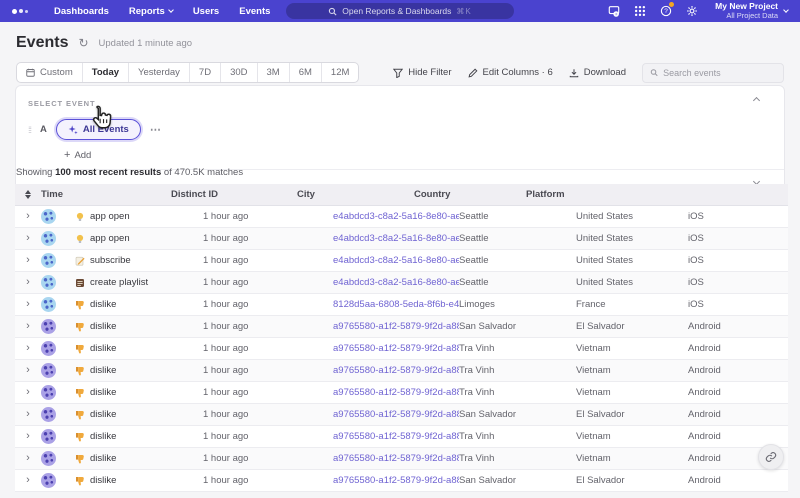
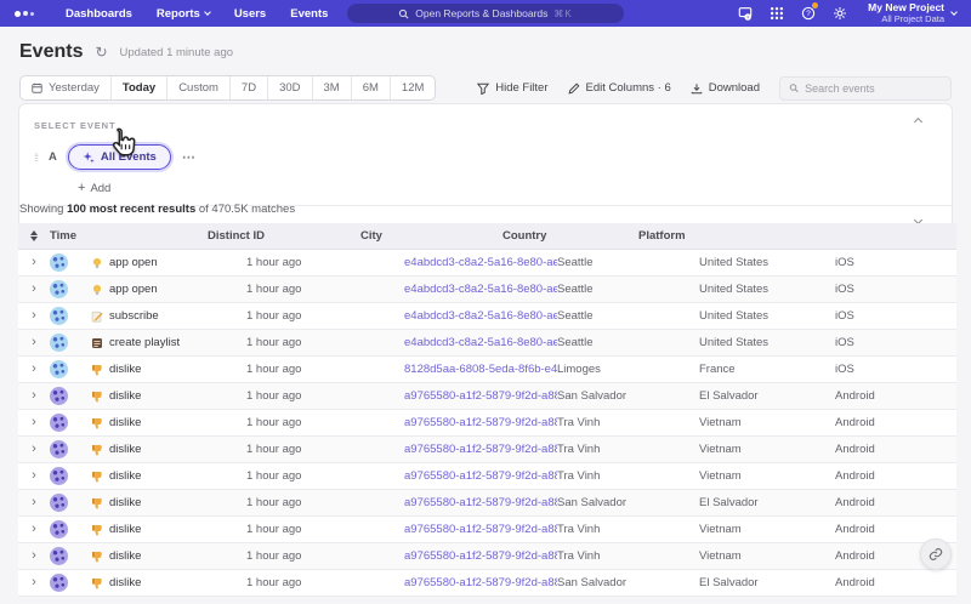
  Dashboards
  Reports
  Users
  Events
  Open Reports & Dashboards
  ⌘K
  My New Project
  All Project Data
  Events
  ↻
  Updated 1 minute ago
- Custom
+ Yesterday
  Today
- Yesterday
+ Custom
  7D
  30D
  3M
  6M
  12M
  Hide Filter
  Edit Columns · 6
  Download
  Search events
  SELECT EVENT
  ⁞⁞
  A
  All Events
  ⋯
  +
  Add
  Showing 100 most recent results of 470.5K matches
  Time
  Distinct ID
  City
  Country
  Platform
  ›
  app open
  1 hour ago
  e4abdcd3-c8a2-5a16-8e80-ae
  Seattle
  United States
  iOS
  ›
  app open
  1 hour ago
  e4abdcd3-c8a2-5a16-8e80-ae
  Seattle
  United States
  iOS
  ›
  subscribe
  1 hour ago
  e4abdcd3-c8a2-5a16-8e80-ae
  Seattle
  United States
  iOS
  ›
  create playlist
  1 hour ago
  e4abdcd3-c8a2-5a16-8e80-ae
  Seattle
  United States
  iOS
  ›
  dislike
  1 hour ago
  8128d5aa-6808-5eda-8f6b-e4
  Limoges
  France
  iOS
  ›
  dislike
  1 hour ago
  a9765580-a1f2-5879-9f2d-a8
  San Salvador
  El Salvador
  Android
  ›
  dislike
  1 hour ago
  a9765580-a1f2-5879-9f2d-a8
  Tra Vinh
  Vietnam
  Android
  ›
  dislike
  1 hour ago
  a9765580-a1f2-5879-9f2d-a8
  Tra Vinh
  Vietnam
  Android
  ›
  dislike
  1 hour ago
  a9765580-a1f2-5879-9f2d-a8
  Tra Vinh
  Vietnam
  Android
  ›
  dislike
  1 hour ago
  a9765580-a1f2-5879-9f2d-a8
  San Salvador
  El Salvador
  Android
  ›
  dislike
  1 hour ago
  a9765580-a1f2-5879-9f2d-a8
  Tra Vinh
  Vietnam
  Android
  ›
  dislike
  1 hour ago
  a9765580-a1f2-5879-9f2d-a8
  Tra Vinh
  Vietnam
  Android
  ›
  dislike
  1 hour ago
  a9765580-a1f2-5879-9f2d-a8
  San Salvador
  El Salvador
  Android
